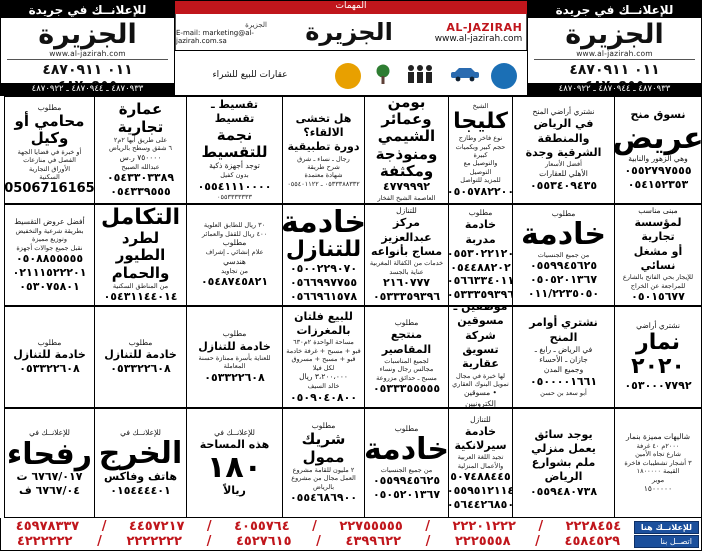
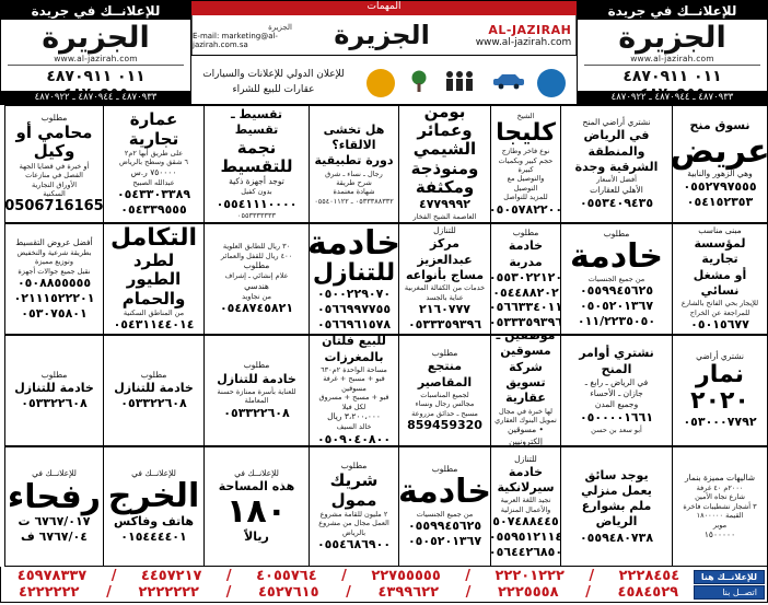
  للإعلانــك في جريدة
  الجزيرة
  www.al-jazirah.com
  ٠١١ ٤٨٧٠٩١١
  ٤٨٧٠٩٣٣ ـ ٤٨٧٠٩٤٤ ـ ٤٨٧٠٩٢٢
  المهمات
  AL-JAZIRAH
  www.al-jazirah.com
  الجزيرة
  الجزيرة
  E-mail: marketing@al-jazirah.com.sa
+ للإعلان الدولي للإعلانات والسيارات
  عقارات للبيع للشراء
  للإعلانــك في جريدة
  الجزيرة
  www.al-jazirah.com
  ٠١١ ٤٨٧٠٩١١
  ٤٨٧٠٩٣٣ ـ ٤٨٧٠٩٤٤ ـ ٤٨٧٠٩٢٢
  نسوق منح
  عريض
  وهي الزهور والنابية
  ٠٥٥٢٧٩٧٥٥٥
  ٠٥٤١٥٢٣٥٣
  نشتري أراضي المنح
  في الرياض والمنطقة
  الشرقية وجدة
  أفضل الأسعار
  الأهلي للعقارات
  ٠٥٥٣٤٠٩٤٣٥
  الشيخ
  كليجا
  نوع فاخر وطازج
  حجم كبير وبكميات كبيرة
  والتوصيل مع التوصيل
  للمزيد للتواصل
  ٠٥٠٥٧٨٢٢٠٠
  بومن وعمائر
  الشيمي ومنوذجة
  ومكثفة
  ٤٧٧٩٩٩٢
  العاصمة الشيخ الفخار
  هل تخشى الالقاء؟
  دورة تطبيقية
  رجال ـ نساء ـ شرق
  شرح طريقة
  شهادة معتمدة
  ٠٥٣٣٣٨٨٣٣٢ ـ ٠٥٥٤٠١١٢٢
  تقسيط ـ تقسيط
  نجمة للتقسيط
  توجد أجهزة ذكية
  بدون كفيل
  ٠٥٥٤١١١٠٠٠٠
  ٠٥٥٣٣٣٣٣٣٣
  عمارة تجارية
  على طريق أبها ٢م٢
  ٦ شقق وسطح بالرياض
  ٧٥٠٠٠٠ ر.س
  عبدالله الصبيح
  ٠٥٤٣٣٠٣٣٨٩
  ٠٥٤٣٣٩٥٥٥
  مطلوب
  محامي أو وكيل
  أو خبرة في قضايا الجهة
  الفصل في منازعات
  الأوراق التجارية
  السكنية
  0506716165
  مبنى مناسب
  لمؤسسة تجارية
  أو مشغل نسائي
  للإيجار بحي الفاتح بالشارع
  للمراجعة عن الخراج
  ٠٥٠١٥٦٧٧
  مطلوب
  خادمة
  من جميع الجنسيات
  ٠٥٥٩٩٤٥٦٢٥
  ٠٥٠٥٢٠١٣٦٧
  ٠١١/٢٢٣٥٠٥٠
  مطلوب
  خادمة مدربة
  ٠٥٥٣٠٢٢١٢٠
  ٠٥٤٤٨٨٢٠٢
  ٠٥٦٦٣٣٤٠١١
  ٠٥٣٣٣٥٩٣٩٦
  للتنازل
  مركز عبدالعزيز
  مساج بأنواعه
  خدمات من الكفالة المغربية
  عناية بالجسد
  ٢١٦٠٧٧٧
  ٠٥٣٣٣٥٩٣٩٦
  خادمة
  للتنازل
  ٠٥٠٠٢٢٩٠٧٠
  ٠٥٦٦٩٩٧٧٥٥
  ٠٥٦٦٩٦١٥٧٨
  ٣٠ ريال للطابق العلوية
  ٤٠٠ ريال للقفل والعمائر
  مطلوب
  علام إنشائي ـ إشراف
  هندسي
  من تجاويد
  ٠٥٤٨٧٤٥٨٢١
  التكامل
  لطرد الطيور
  والحمام
  من المناطق السكنية
  ٠٥٤٣١١٤٤٠١٤
  أفضل عروض التقسيط
  بطريقة شرعية والتخفيض
  وتوزيع مميزة
  نقبل جميع جوالات أجهزة
  ٠٥٠٨٨٥٥٥٥٥
  ٠٢١١١٥٢٢٢٠١
  ٠٥٣٠٧٥٨٠١
  نشتري أراضي
  نمار ٢٠٢٠
  ٠٥٣٠٠٠٧٧٩٢
  نشتري أوامر المنح
  في الرياض ـ رابغ ـ
  جازان ـ الأحساء
  وجميع المدن
  ٠٥٠٠٠٠١٦٦١
  أبو سعد بن حسن
  موظفين ـ مسوقين
  شركة تسويق عقارية
  لها خبرة في مجال تمويل البنوك العقاري
  • مسوقين إلكترونيين
  مطلوب
  منتجع المقاصير
  لجميع المناسبات
  مجالس رجال ونساء
  مسبح ـ حدائق مزروعة
- ٠٥٣٣٣٥٥٥٥٥
+ 859459320
  للبيع فلتان بالمغرزات
  مساحة الواحدة ٢م٦٣٠
- قبو + مسبح + غرفة خادمة
+ قبو + مسبح + غرفة مسوقين
  قبو + مسبح + مسروق لكل فيلا
  ٣،٢٠٠،٠٠٠ ريال
  خالد السيف
  ٠٥٠٩٠٤٠٨٠٠
  مطلوب
  خادمة للتنازل
  للعناية بأسرة ممتازة حسنة
  المعاملة
  ٠٥٣٣٢٢٦٠٨
  مطلوب
  خادمة للتنازل
  ٠٥٣٣٢٢٦٠٨
  مطلوب
  خادمة للتنازل
  ٠٥٣٣٢٢٦٠٨
  شاليهات مميزة بنمار
  ٢٠٠٠م ٤٠ غرفة
  شارع تجاه الأمين
  ٣ أشجار تشطيبات فاخرة
  القيمة ١٨٠٠٠٠٠
  موبر
  ١٥٠٠٠٠٠
  يوجد سائق
  يعمل منزلي
  ملم بشوارع
  الرياض
  ٠٥٥٩٤٨٠٧٣٨
  للتنازل
  خادمة سيرلانكية
  تجيد اللغة العربية
  والأعمال المنزلية
  ٥٠٧٤٨٨٤٤٥
  ٠٥٥٩٥١٢١١٤
  ٠٥٦٤٤٢٦٨٥٠
  مطلوب
  خادمة
  من جميع الجنسيات
  ٠٥٥٩٩٤٥٦٢٥
  ٠٥٠٥٢٠١٣٦٧
  مطلوب
  شريك ممول
  ٢ مليون للقامة مشروع
  العمل مجال من مشروع
  بالرياض
  ٠٥٥٤٦٨٦٩٠٠
  للإعلانــك في
  هذه المساحة
  ١٨٠
  ريالاً
  للإعلانــك في
  الخرج
  هاتف وفاكس
  ٠١٥٤٤٤٤٠١
  للإعلانــك في
  رفحاء
  ٦٧٦٧/٠١٧ ت
  ٦٧٦٧/٠٤ ف
  للإعلانــك هنا
  اتصــل بنا
  ٢٢٢٨٤٥٤
  /
  ٢٢٢٠١٢٢٢
  /
  ٢٢٧٥٥٥٥٥
  /
  ٤٠٥٥٧٦٤
  /
  ٤٤٥٧٢١٧
  /
  ٤٥٩٧٨٣٣٧
  ٤٥٨٤٥٢٩
  /
  ٢٢٢٥٥٥٨
  /
  ٤٣٩٩٦٢٢
  /
  ٤٥٢٧٦١٥
  /
  ٢٢٢٢٢٢٢
  /
  ٤٢٢٢٢٢٢
